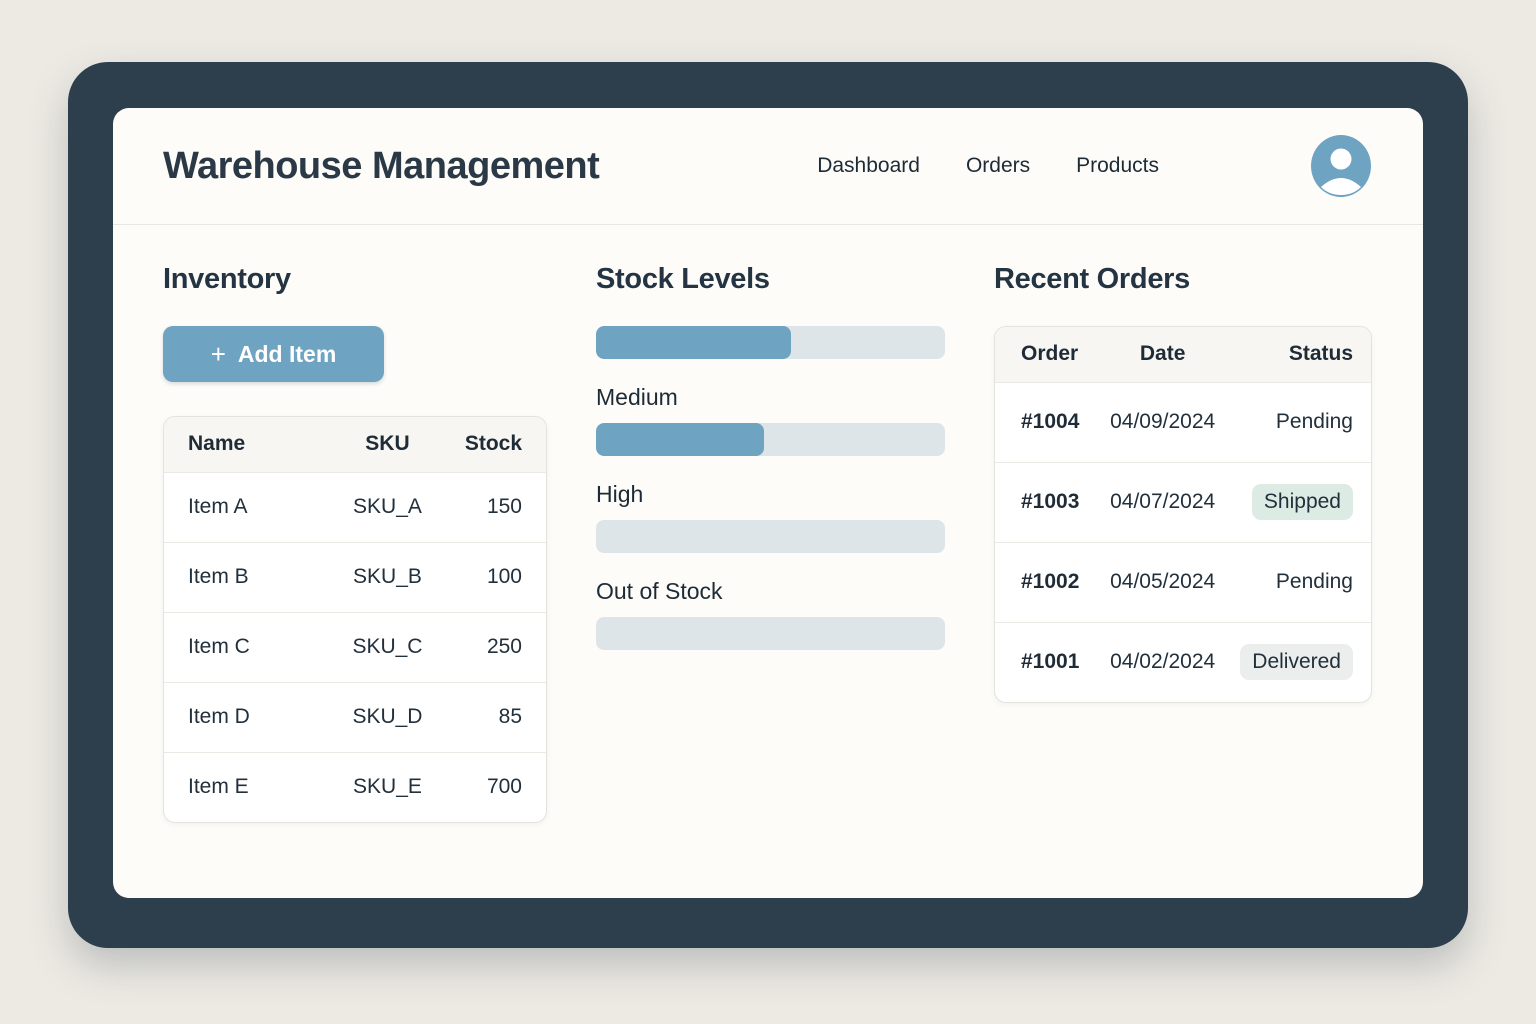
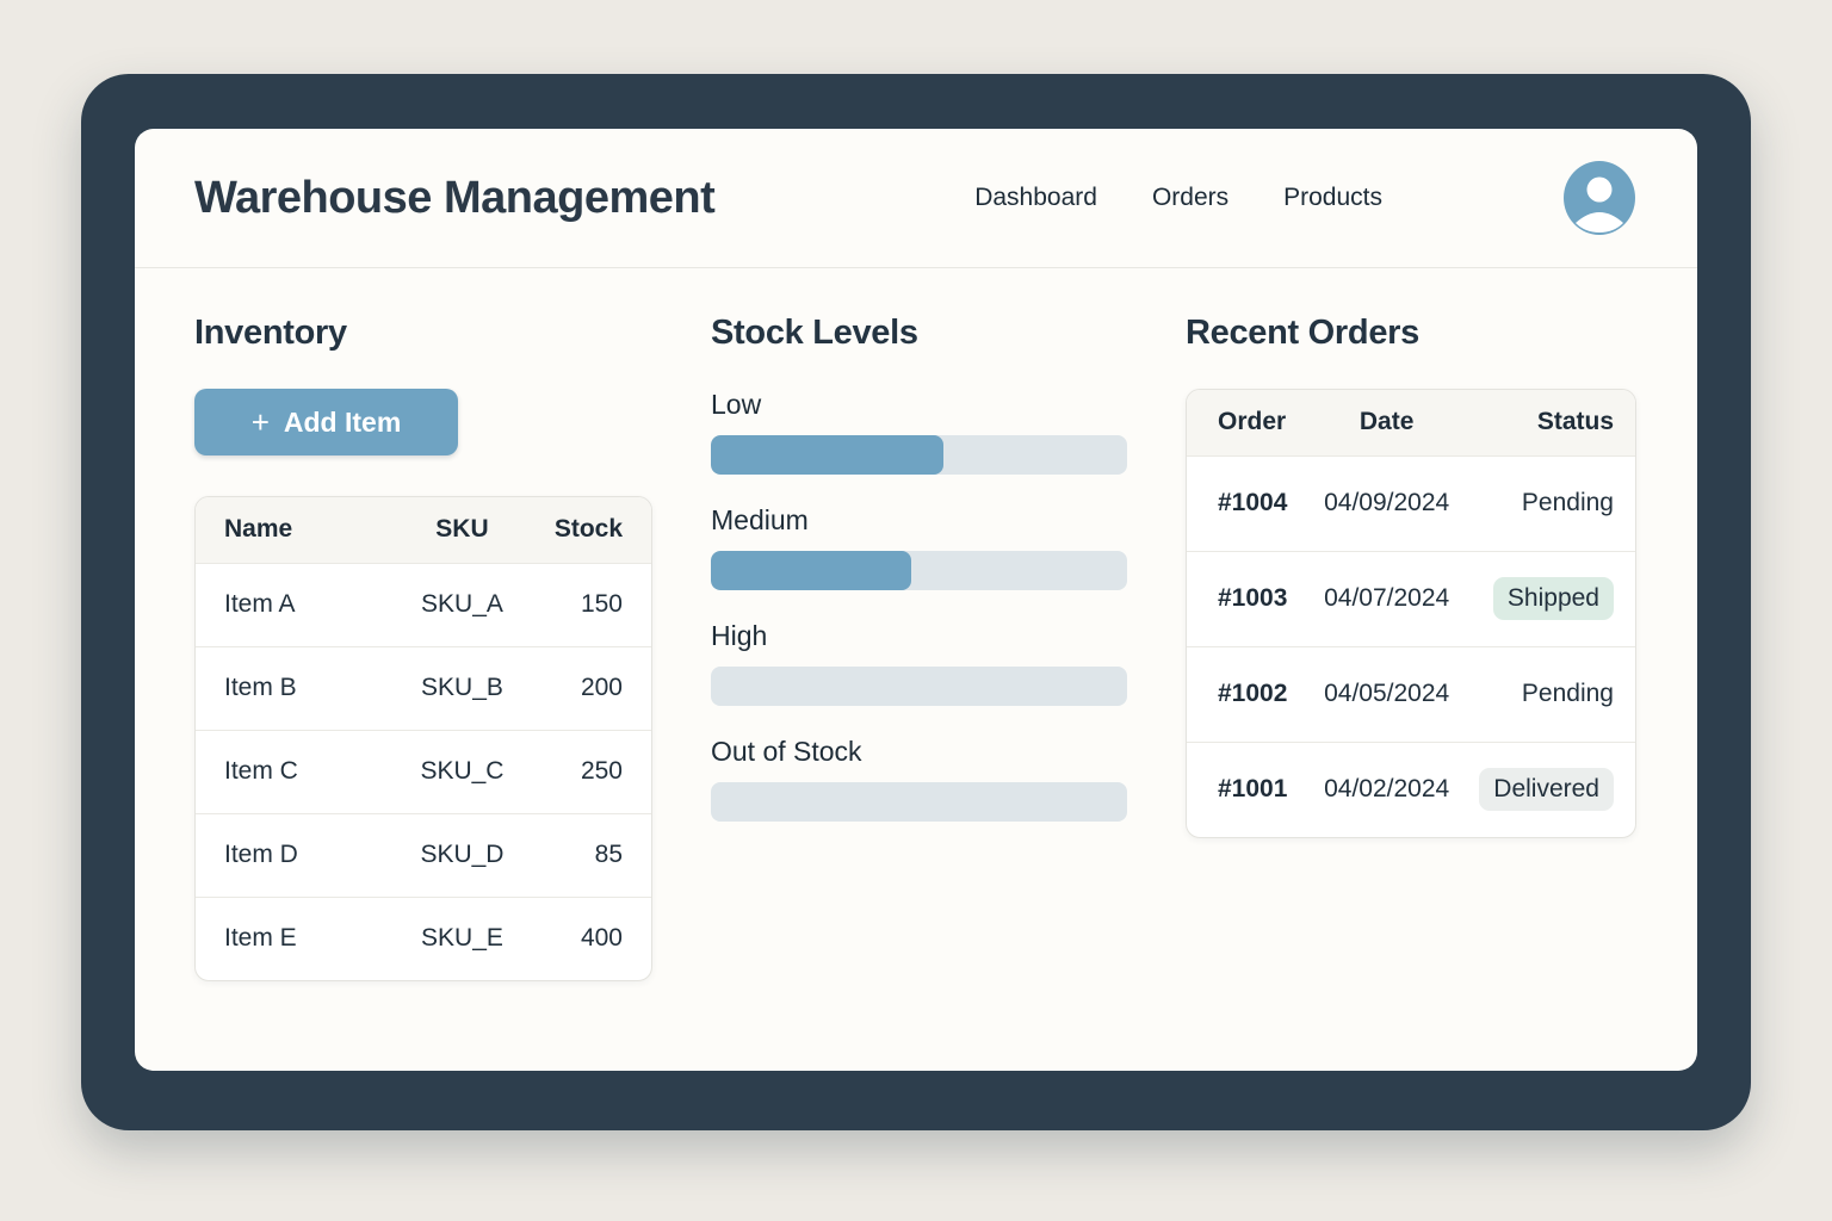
  Warehouse Management
  Dashboard
  Orders
  Products
  Inventory
  +
  Add Item
  Name	SKU	Stock
  Item A	SKU_A	150
- Item B	SKU_B	100
+ Item B	SKU_B	200
  Item C	SKU_C	250
  Item D	SKU_D	85
- Item E	SKU_E	700
+ Item E	SKU_E	400
  Stock Levels
+ Low
  Medium
  High
  Out of Stock
  Recent Orders
  Order	Date	Status
  #1004	04/09/2024	Pending
  #1003	04/07/2024	Shipped
  #1002	04/05/2024	Pending
  #1001	04/02/2024	Delivered
